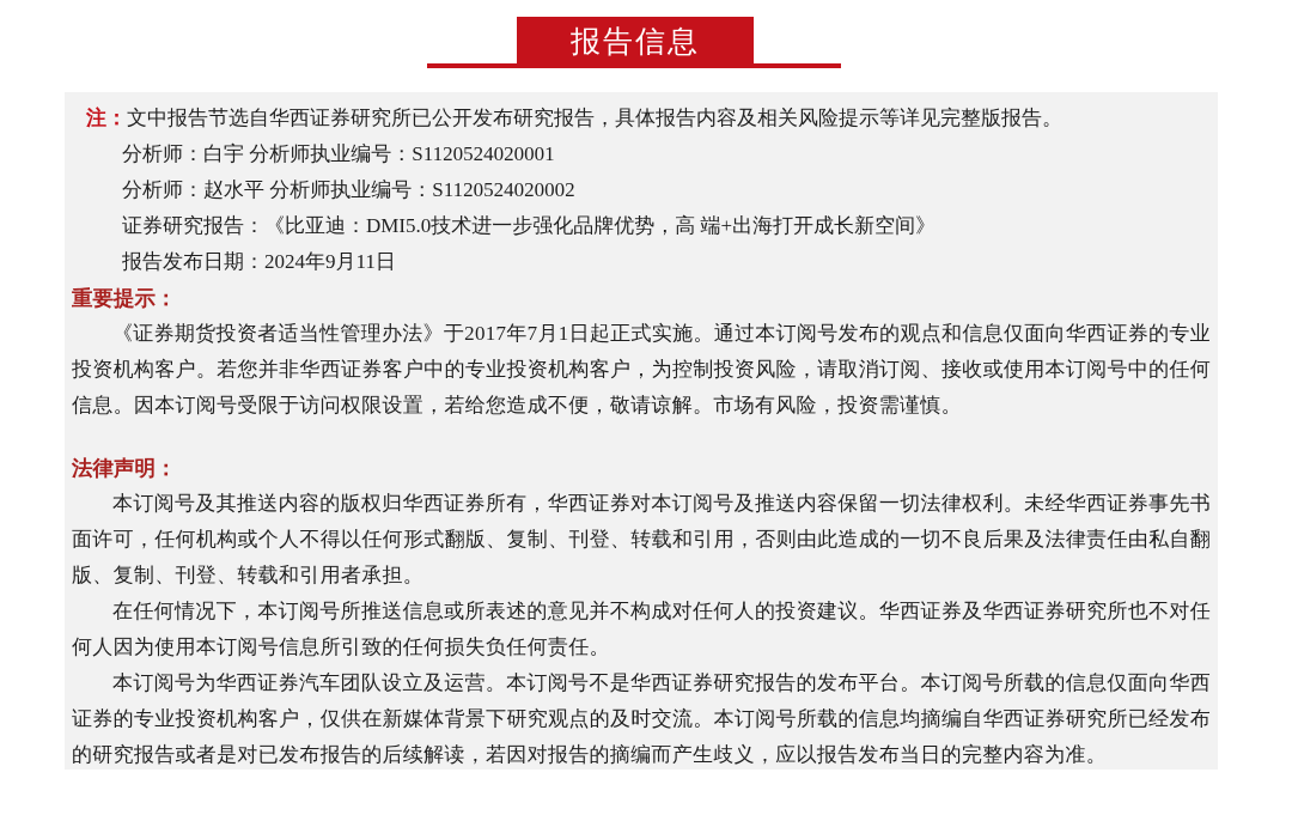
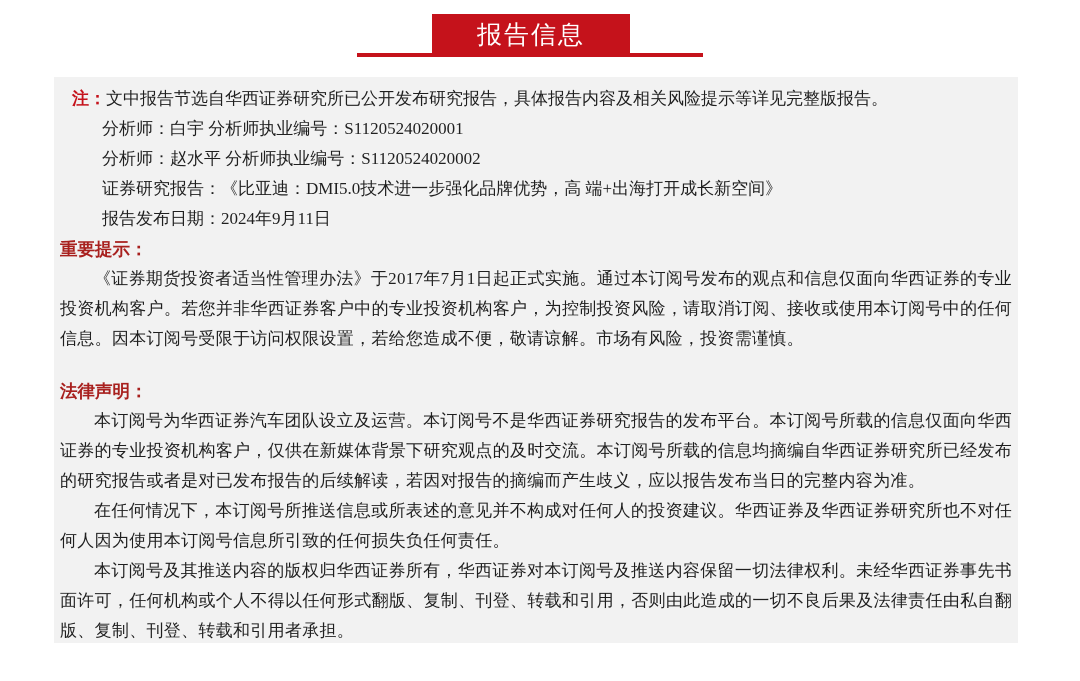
  报告信息
  注：文中报告节选自华西证券研究所已公开发布研究报告，具体报告内容及相关风险提示等详见完整版报告。
  分析师：白宇 分析师执业编号：S1120524020001
  分析师：赵水平 分析师执业编号：S1120524020002
  证券研究报告：《比亚迪：DMI5.0技术进一步强化品牌优势，高 端+出海打开成长新空间》
  报告发布日期：2024年9月11日
  重要提示：
  《证券期货投资者适当性管理办法》于2017年7月1日起正式实施。通过本订阅号发布的观点和信息仅面向华西证券的专业投资机构客户。若您并非华西证券客户中的专业投资机构客户，为控制投资风险，请取消订阅、接收或使用本订阅号中的任何信息。因本订阅号受限于访问权限设置，若给您造成不便，敬请谅解。市场有风险，投资需谨慎。
  法律声明：
- 本订阅号及其推送内容的版权归华西证券所有，华西证券对本订阅号及推送内容保留一切法律权利。未经华西证券事先书面许可，任何机构或个人不得以任何形式翻版、复制、刊登、转载和引用，否则由此造成的一切不良后果及法律责任由私自翻版、复制、刊登、转载和引用者承担。
+ 本订阅号为华西证券汽车团队设立及运营。本订阅号不是华西证券研究报告的发布平台。本订阅号所载的信息仅面向华西证券的专业投资机构客户，仅供在新媒体背景下研究观点的及时交流。本订阅号所载的信息均摘编自华西证券研究所已经发布的研究报告或者是对已发布报告的后续解读，若因对报告的摘编而产生歧义，应以报告发布当日的完整内容为准。
  在任何情况下，本订阅号所推送信息或所表述的意见并不构成对任何人的投资建议。华西证券及华西证券研究所也不对任何人因为使用本订阅号信息所引致的任何损失负任何责任。
- 本订阅号为华西证券汽车团队设立及运营。本订阅号不是华西证券研究报告的发布平台。本订阅号所载的信息仅面向华西证券的专业投资机构客户，仅供在新媒体背景下研究观点的及时交流。本订阅号所载的信息均摘编自华西证券研究所已经发布的研究报告或者是对已发布报告的后续解读，若因对报告的摘编而产生歧义，应以报告发布当日的完整内容为准。
+ 本订阅号及其推送内容的版权归华西证券所有，华西证券对本订阅号及推送内容保留一切法律权利。未经华西证券事先书面许可，任何机构或个人不得以任何形式翻版、复制、刊登、转载和引用，否则由此造成的一切不良后果及法律责任由私自翻版、复制、刊登、转载和引用者承担。
